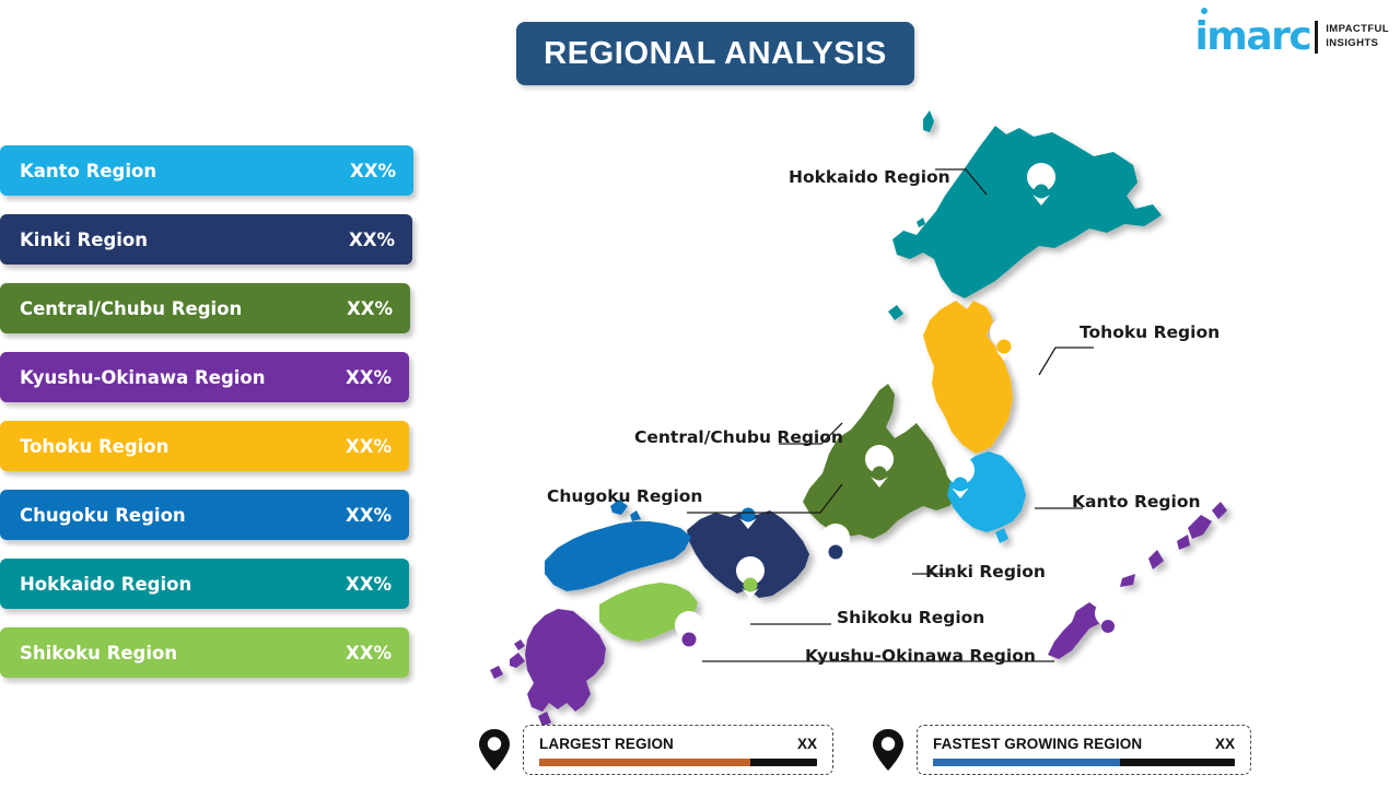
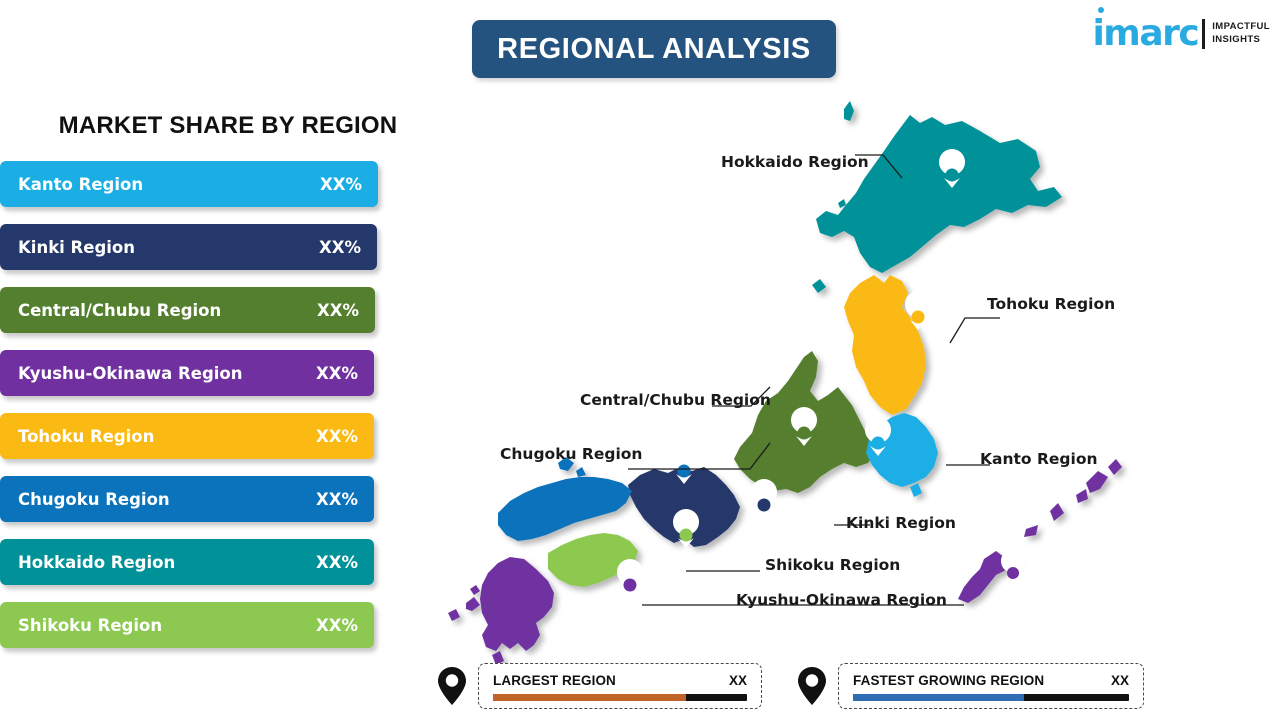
  REGIONAL ANALYSIS
  imarc
  IMPACTFUL
  INSIGHTS
+ MARKET SHARE BY REGION
  Kanto Region
  XX%
  Kinki Region
  XX%
  Central/Chubu Region
  XX%
  Kyushu-Okinawa Region
  XX%
  Tohoku Region
  XX%
  Chugoku Region
  XX%
  Hokkaido Region
  XX%
  Shikoku Region
  XX%
  Hokkaido Region
  Tohoku Region
  Central/Chubu Region
  Kanto Region
  Chugoku Region
  Kinki Region
  Shikoku Region
  Kyushu-Okinawa Region
  LARGEST REGION
  XX
  FASTEST GROWING REGION
  XX
